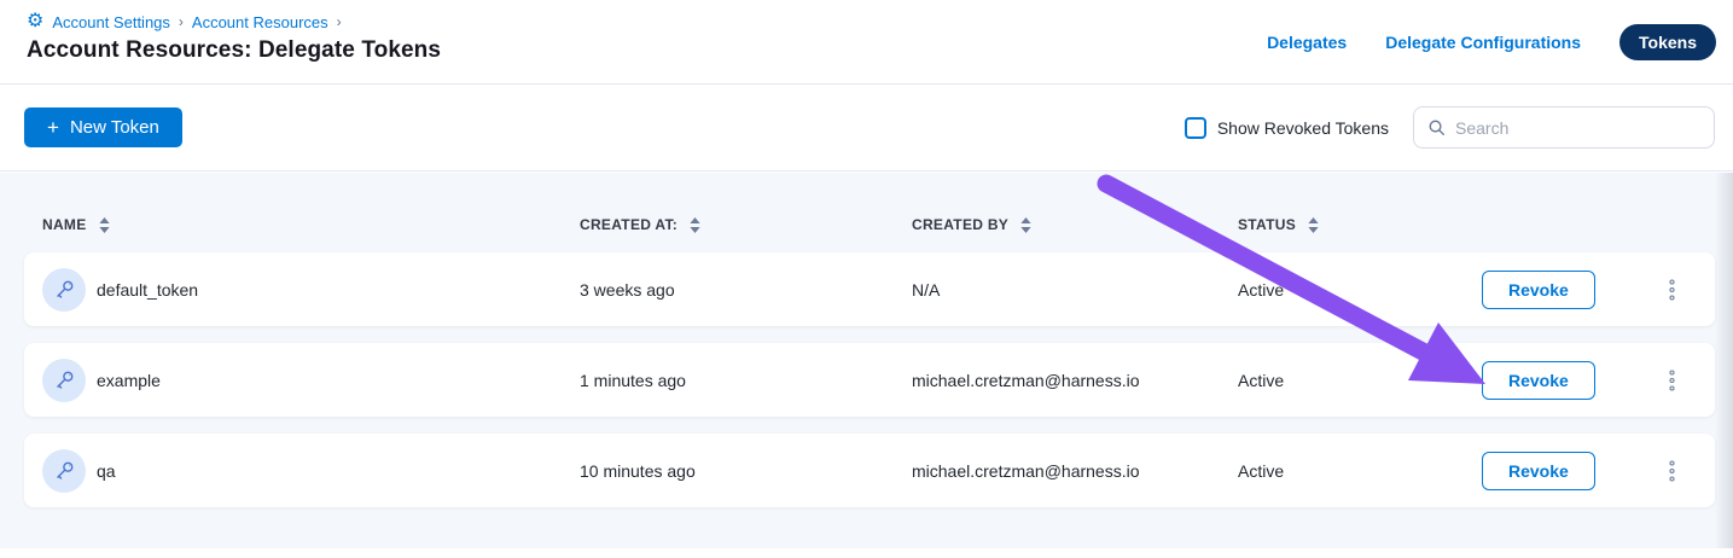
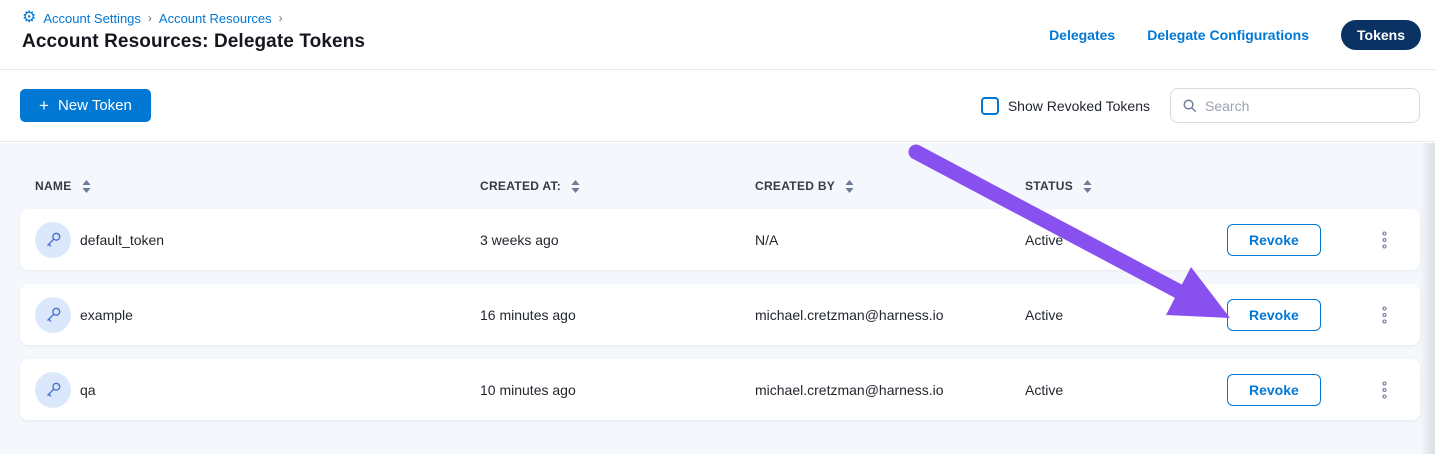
  ⚙
  Account Settings
  ›
  Account Resources
  ›
  Account Resources: Delegate Tokens
  Delegates
  Delegate Configurations
  Tokens
  +
  New Token
  Show Revoked Tokens
  Search
  NAME
  CREATED AT:
  CREATED BY
  STATUS
  default_token
  3 weeks ago
  N/A
  Active
  Revoke
  example
- 1 minutes ago
+ 16 minutes ago
  michael.cretzman@harness.io
  Active
  Revoke
  qa
  10 minutes ago
  michael.cretzman@harness.io
  Active
  Revoke
